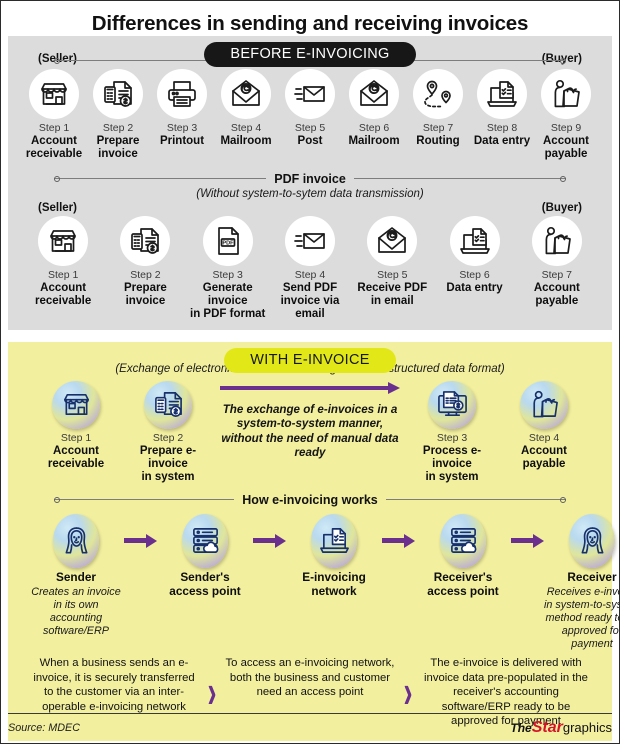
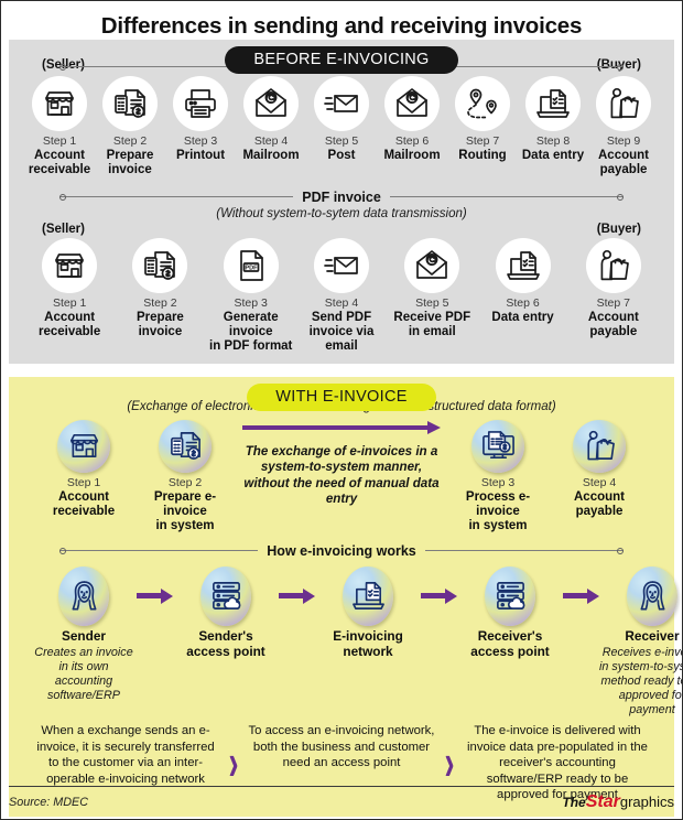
  Differences in sending and receiving invoices
  BEFORE E-INVOICING
  Step 1
  Account
  receivable
  Step 2
  Prepare
  invoice
  Step 3
  Printout
  Step 4
  Mailroom
  Step 5
  Post
  Step 6
  Mailroom
  Step 7
  Routing
  Step 8
  Data entry
  Step 9
  Account
  payable
  PDF invoice
  (Without system-to-sytem data transmission)
  (Seller)
  (Buyer)
  Step 1
  Account
  receivable
  Step 2
  Prepare
  invoice
  Step 3
  Generate invoice
  in PDF format
  Step 4
  Send PDF
  invoice via email
  Step 5
  Receive PDF
  in email
  Step 6
  Data entry
  Step 7
  Account
  payable
  WITH E-INVOICE
  Step 1
  Account
  receivable
  Step 2
  Prepare e-invoice
  in system
- The exchange of e-invoices in a system-to-system manner, without the need of manual data ready
+ The exchange of e-invoices in a system-to-system manner, without the need of manual data entry
  Step 3
  Process e-invoice
  in system
  Step 4
  Account
  payable
  How e-invoicing works
  Sender
  Creates an invoice in its own accounting software/ERP
  Sender's
  access point
  E-invoicing
  network
  Receiver's
  access point
  Receiver
  Receives e-inv in system-to-sy method ready t approved fo payment
- When a business sends an e-invoice, it is securely transferred to the customer via an inter-operable e-invoicing network
+ When a exchange sends an e-invoice, it is securely transferred to the customer via an inter-operable e-invoicing network
  ›
  To access an e-invoicing network, both the business and customer need an access point
  ›
  The e-invoice is delivered with invoice data pre-populated in the receiver's accounting software/ERP ready to be approved for payment
  Source: MDEC
  TheStargraphics
